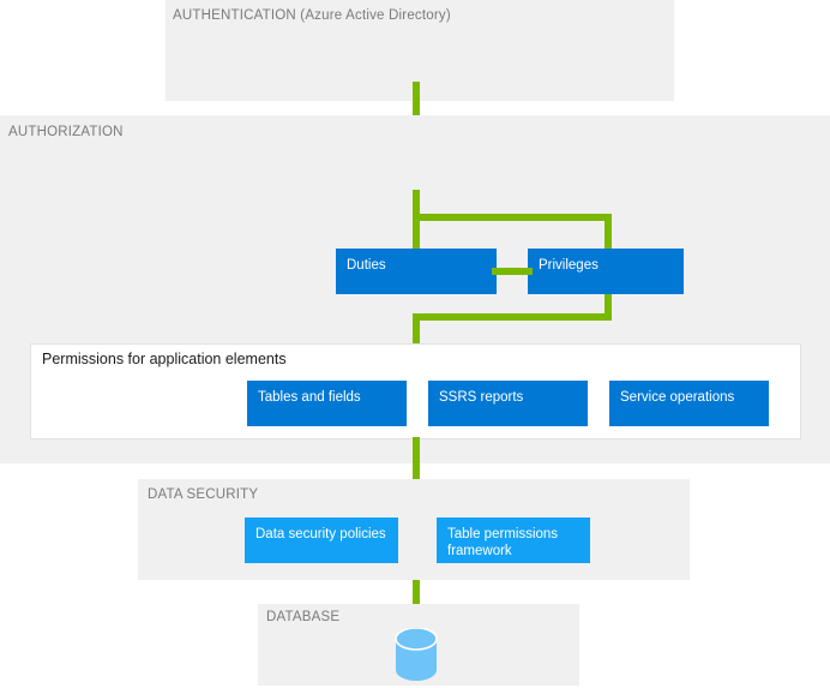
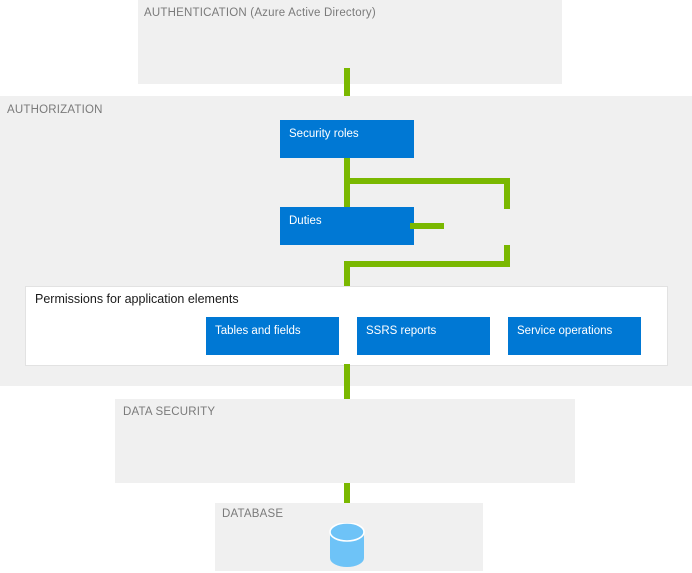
  AUTHENTICATION (Azure Active Directory)
  AUTHORIZATION
+ Security roles
  Duties
- Privileges
  Permissions for application elements
  Tables and fields
  SSRS reports
  Service operations
  DATA SECURITY
- Data security policies
- Table permissions
- framework
  DATABASE
